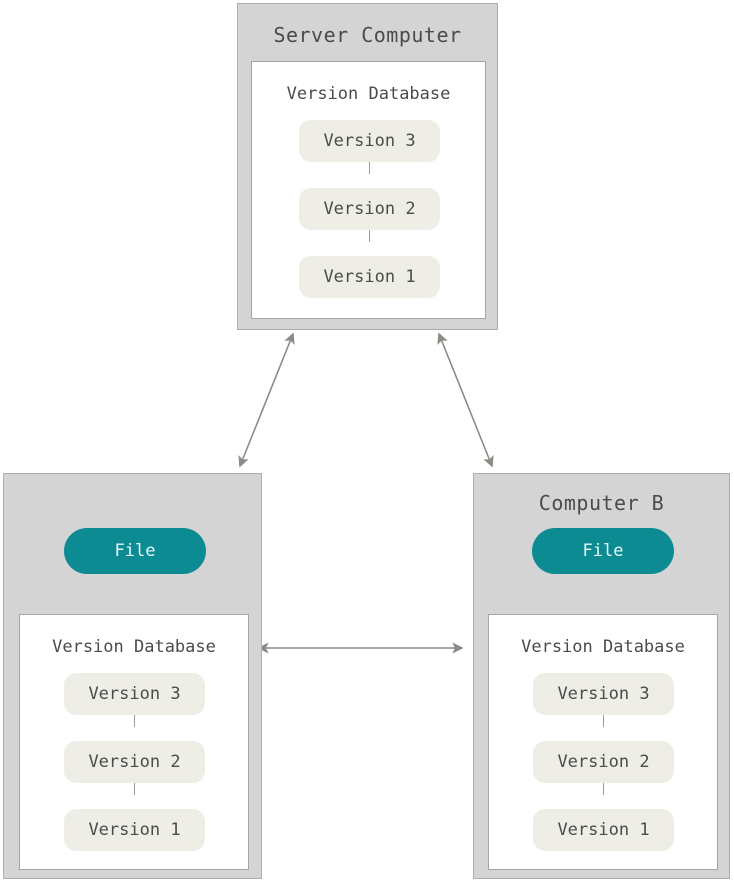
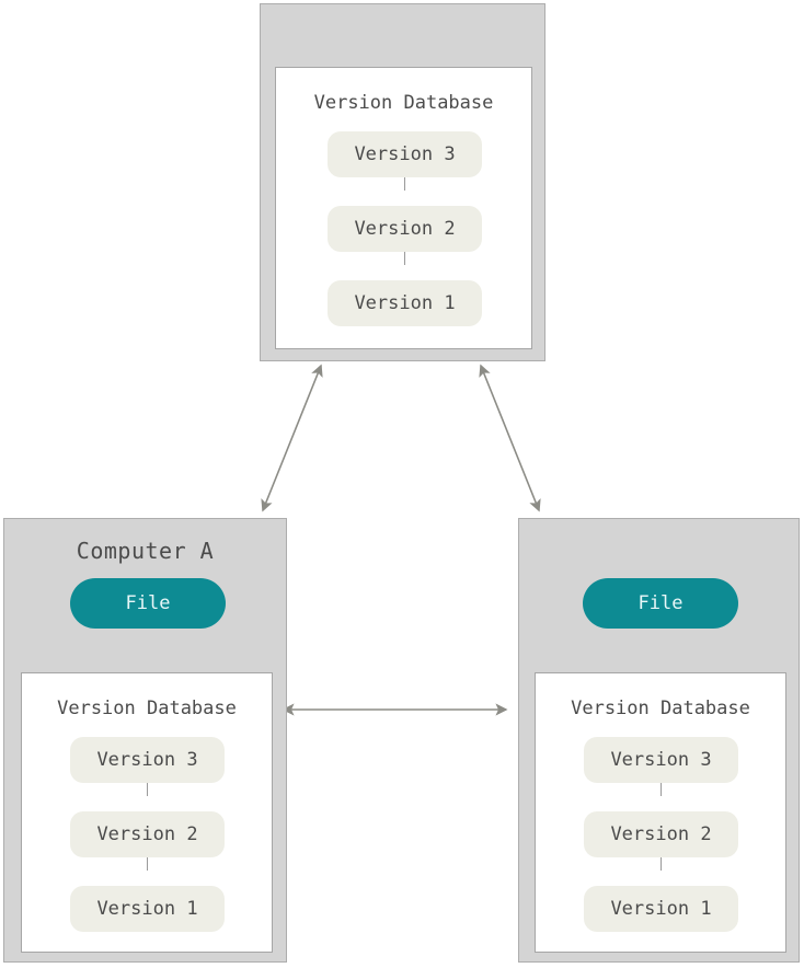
- Server Computer
  Version Database
  Version 3
  Version 2
  Version 1
+ Computer A
  File
  Version Database
  Version 3
  Version 2
  Version 1
- Computer B
  File
  Version Database
  Version 3
  Version 2
  Version 1
